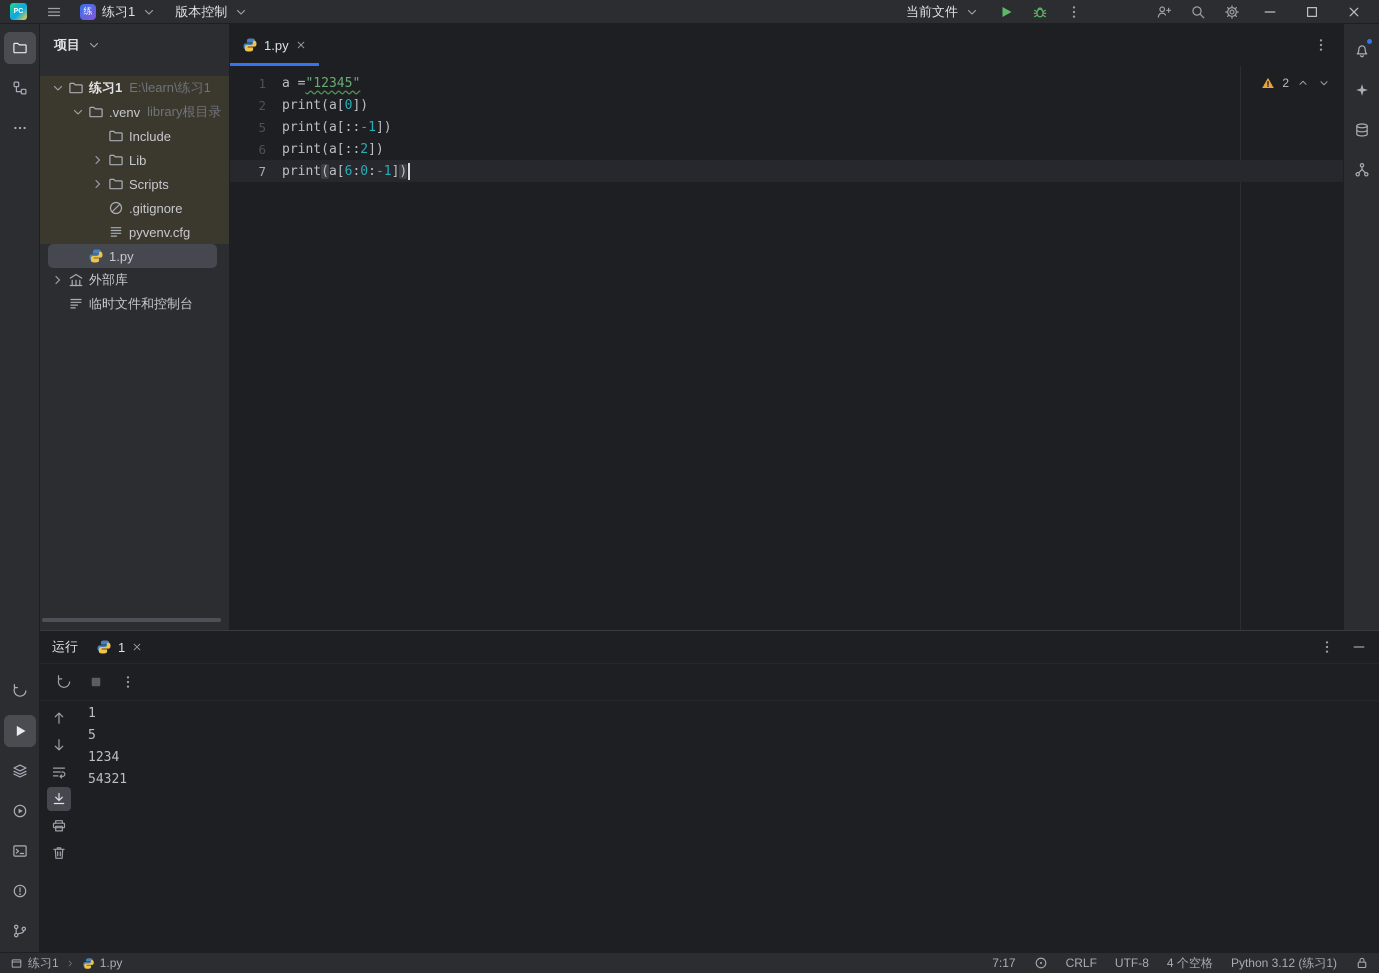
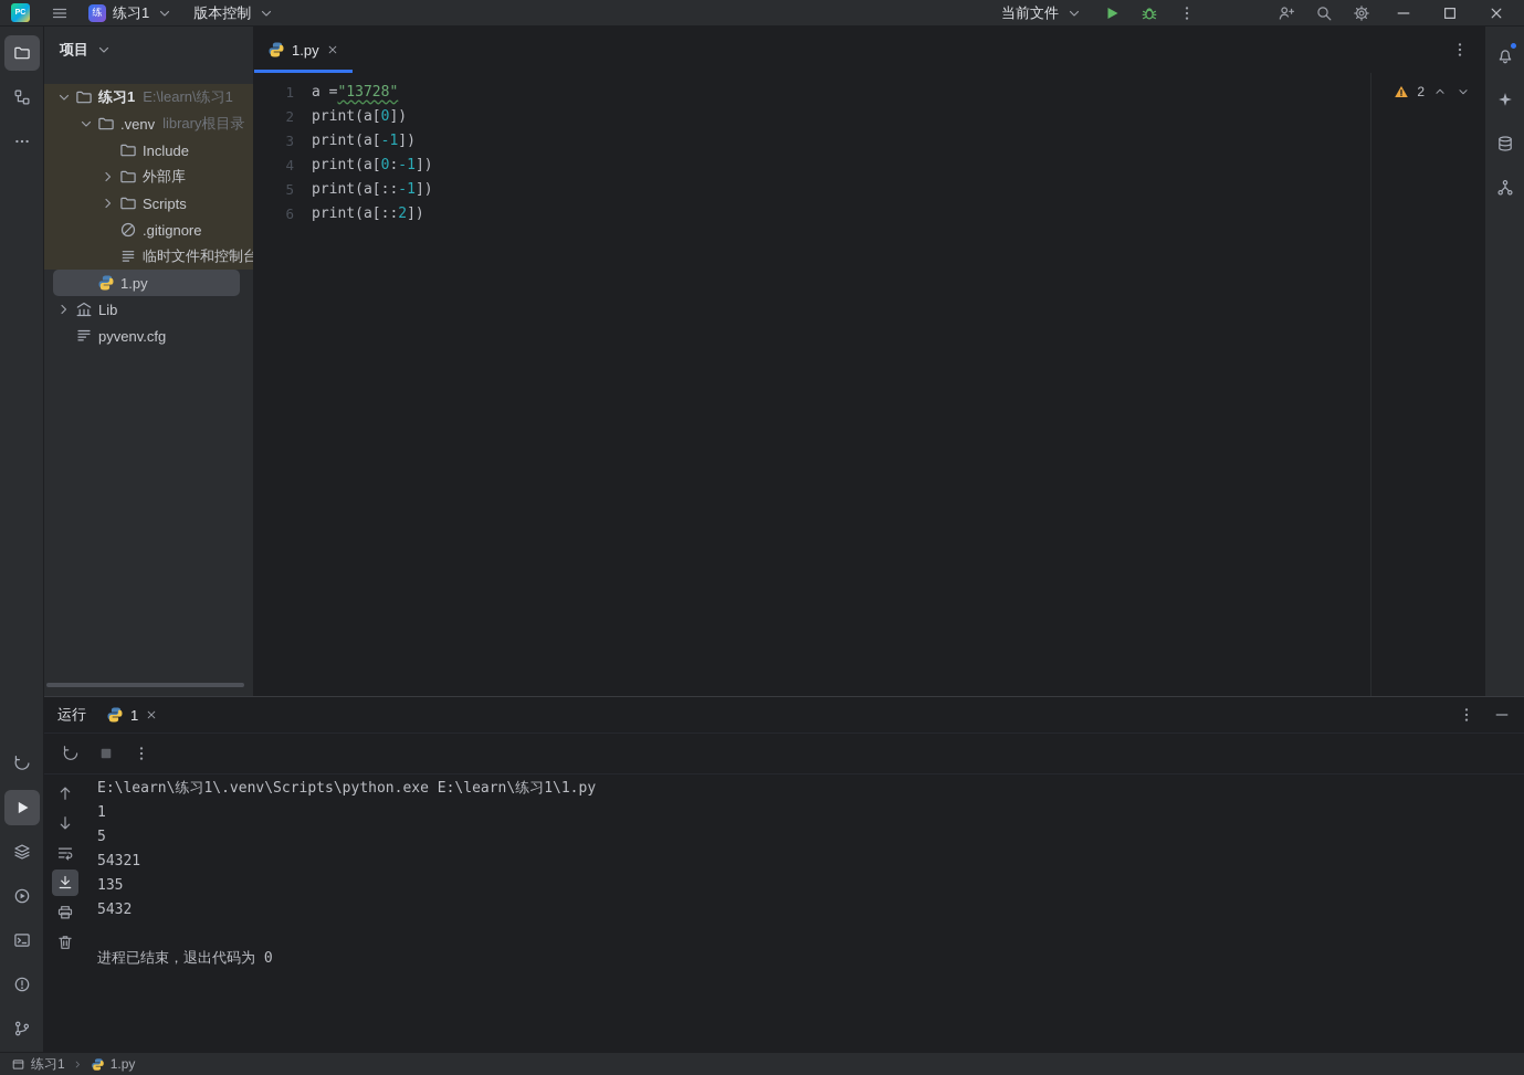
  练
  练习1
  版本控制
  当前文件
  项目
  练习1
  E:\learn\练习1
  .venv
  library根目录
  Include
- Lib
+ 外部库
  Scripts
  .gitignore
- pyvenv.cfg
+ 临时文件和控制台
  1.py
- 外部库
+ Lib
- 临时文件和控制台
+ pyvenv.cfg
  1.py
  2
  1
- a ="12345"
+ a ="13728"
  2
  print(a[0])
+ 3
+ print(a[-1])
+ 4
+ print(a[0:-1])
  5
  print(a[::-1])
  6
  print(a[::2])
- 7
- print(a[6:0:-1])
  运行
  1
+ E:\learn\练习1\.venv\Scripts\python.exe E:\learn\练习1\1.py
  1
  5
- 1234
  54321
+ 135
+ 5432
+ 进程已结束，退出代码为 0
  练习1
  1.py
- 7:17
- CRLF
- UTF-8
- 4 个空格
- Python 3.12 (练习1)
